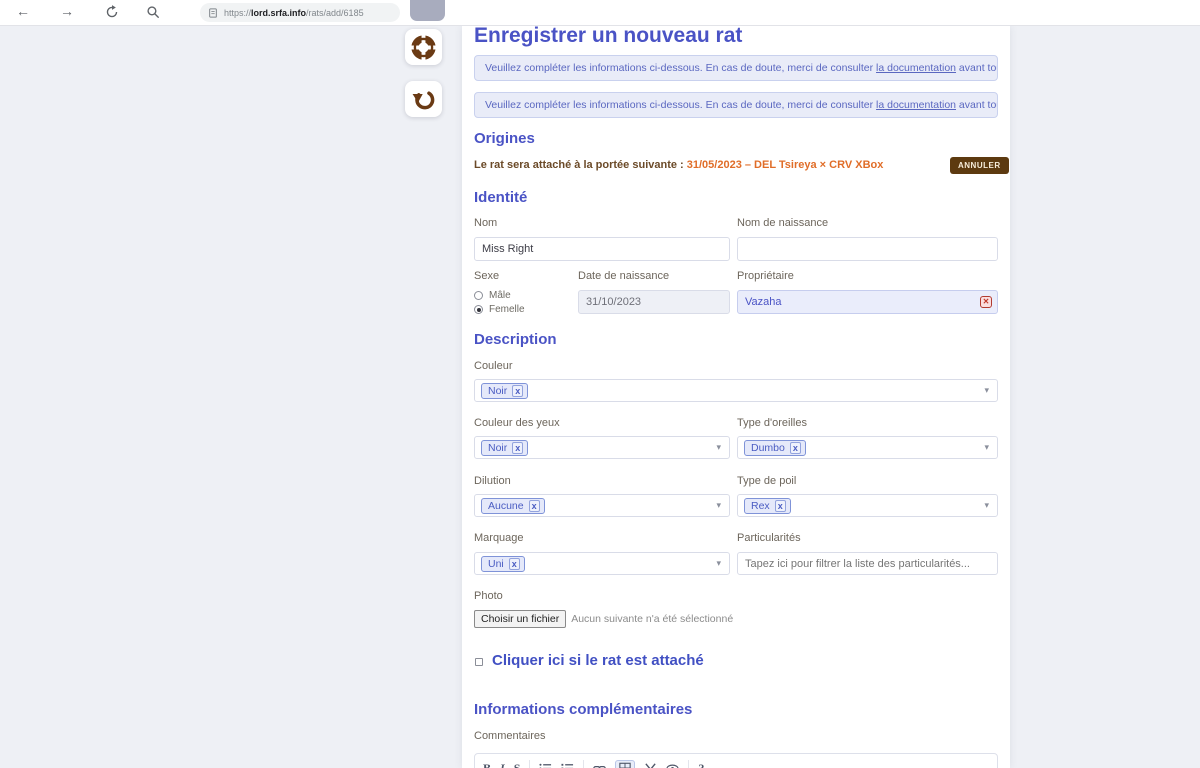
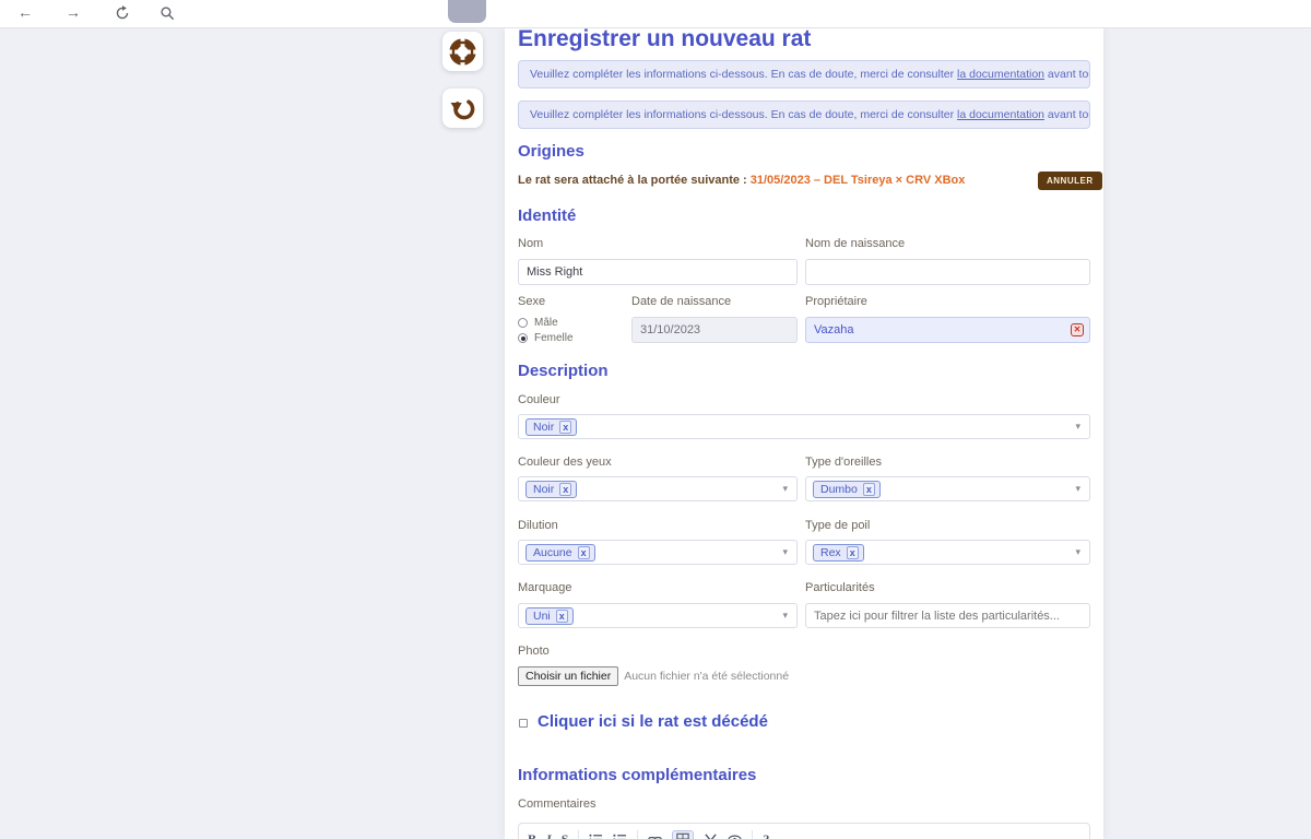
  ←
  →
- https://lord.srfa.info/rats/add/6185
  Enregistrer un nouveau rat
  Veuillez compléter les informations ci-dessous. En cas de doute, merci de consulter la documentation avant to
  Veuillez compléter les informations ci-dessous. En cas de doute, merci de consulter la documentation avant to
  Origines
  Le rat sera attaché à la portée suivante : 31/05/2023 – DEL Tsireya × CRV XBox
  ANNULER
  Identité
  Nom
  Nom de naissance
  Miss Right
  Sexe
  Date de naissance
  Propriétaire
  Mâle
  Femelle
  31/10/2023
  Vazaha
  ✕
  Description
  Couleur
  Noir
  x
  ▾
  Couleur des yeux
  Type d'oreilles
  Noir
  x
  ▾
  Dumbo
  x
  ▾
  Dilution
  Type de poil
  Aucune
  x
  ▾
  Rex
  x
  ▾
  Marquage
  Particularités
  Uni
  x
  ▾
  Tapez ici pour filtrer la liste des particularités...
  Photo
- Choisir un fichier Aucun suivante n'a été sélectionné
+ Choisir un fichier Aucun fichier n'a été sélectionné
- Cliquer ici si le rat est attaché
+ Cliquer ici si le rat est décédé
  Informations complémentaires
  Commentaires
